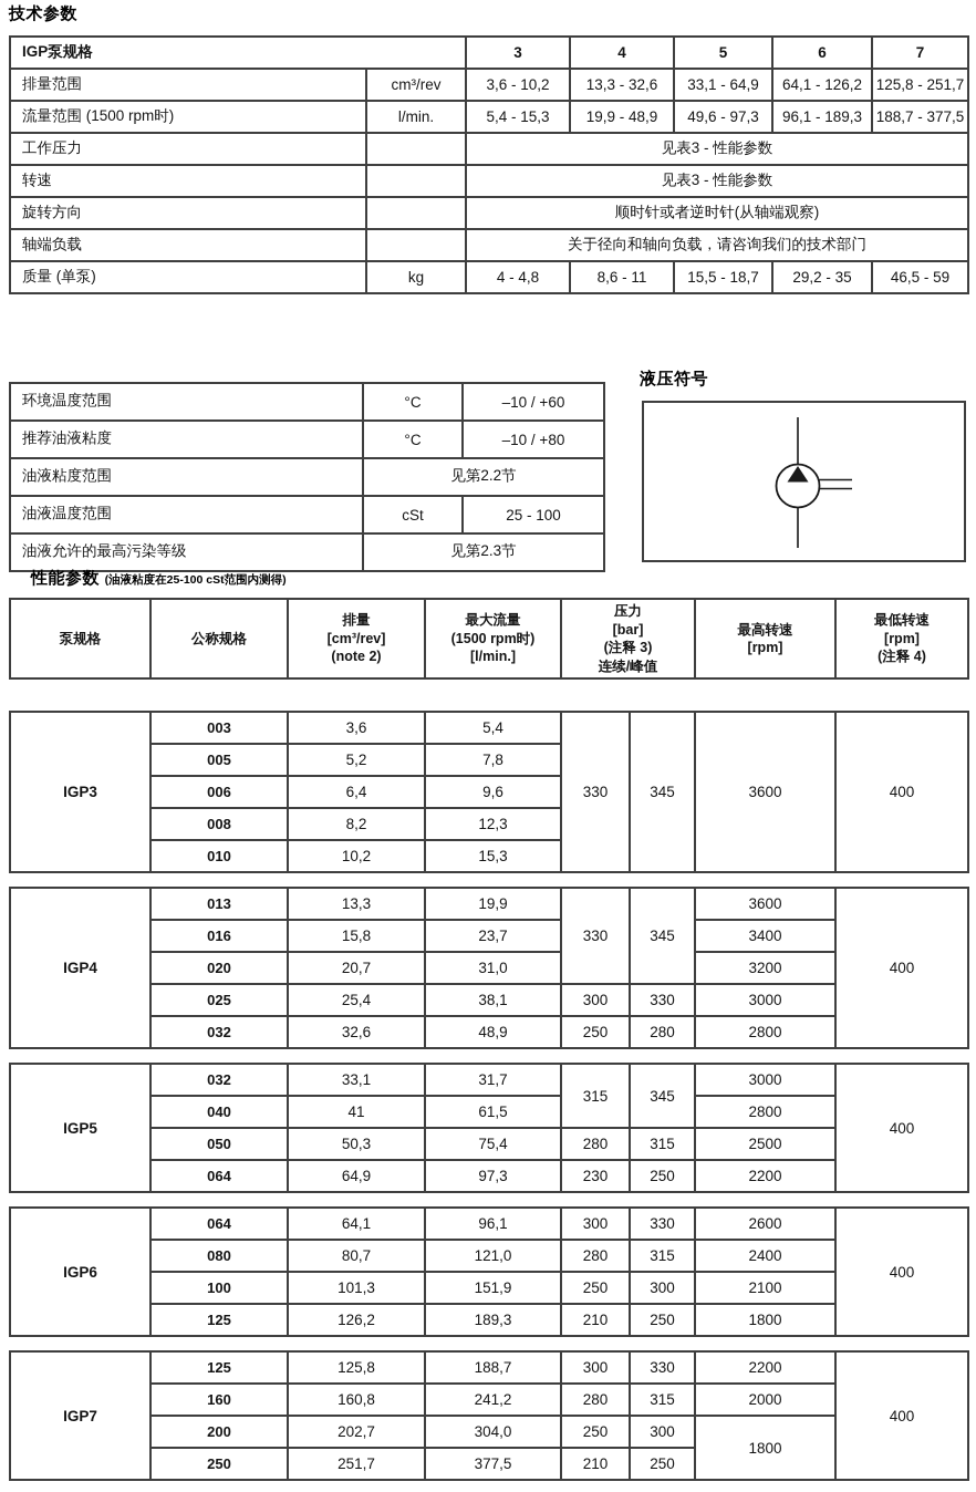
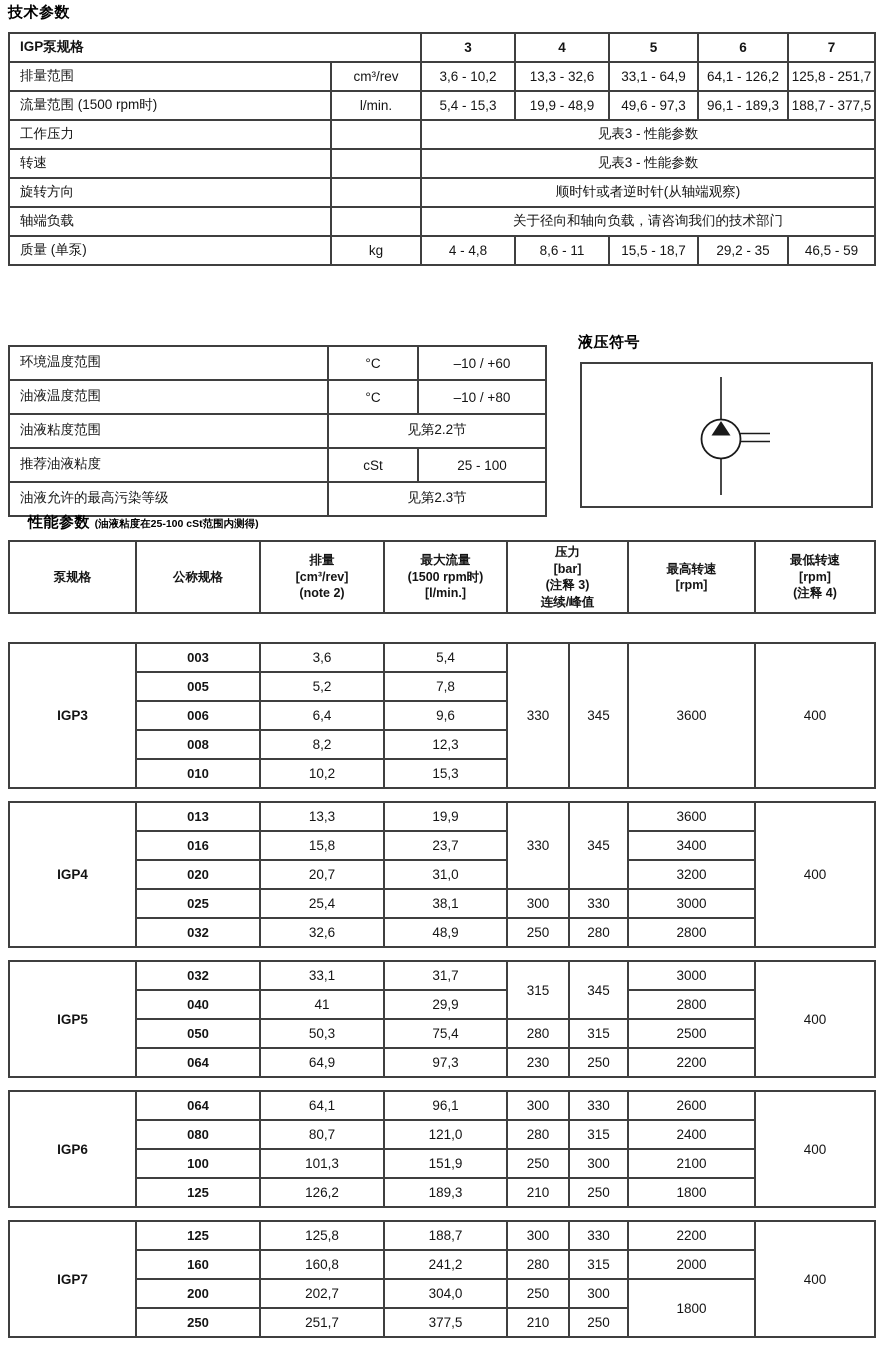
  技术参数
  IGP泵规格	3	4	5	6	7
  排量范围	cm³/rev	3,6 - 10,2	13,3 - 32,6	33,1 - 64,9	64,1 - 126,2	125,8 - 251,7
  流量范围 (1500 rpm时)	l/min.	5,4 - 15,3	19,9 - 48,9	49,6 - 97,3	96,1 - 189,3	188,7 - 377,5
  工作压力		见表3 - 性能参数
  转速		见表3 - 性能参数
  旋转方向		顺时针或者逆时针(从轴端观察)
  轴端负载		关于径向和轴向负载，请咨询我们的技术部门
  质量 (单泵)	kg	4 - 4,8	8,6 - 11	15,5 - 18,7	29,2 - 35	46,5 - 59
  环境温度范围	°C	–10 / +60
- 推荐油液粘度	°C	–10 / +80
+ 油液温度范围	°C	–10 / +80
  油液粘度范围	见第2.2节
- 油液温度范围	cSt	25 - 100
+ 推荐油液粘度	cSt	25 - 100
  油液允许的最高污染等级	见第2.3节
  液压符号
  性能参数 (油液粘度在25-100 cSt范围内测得)
  泵规格	公称规格	排量 [cm³/rev] (note 2)	最大流量 (1500 rpm时) [l/min.]	压力 [bar] (注释 3) 连续/峰值	最高转速 [rpm]	最低转速 [rpm] (注释 4)
  IGP3	003	3,6	5,4	330	345	3600	400
  005	5,2	7,8
  006	6,4	9,6
  008	8,2	12,3
  010	10,2	15,3
  IGP4	013	13,3	19,9	330	345	3600	400
  016	15,8	23,7	3400
  020	20,7	31,0	3200
  025	25,4	38,1	300	330	3000
  032	32,6	48,9	250	280	2800
  IGP5	032	33,1	31,7	315	345	3000	400
- 040	41	61,5	2800
+ 040	41	29,9	2800
  050	50,3	75,4	280	315	2500
  064	64,9	97,3	230	250	2200
  IGP6	064	64,1	96,1	300	330	2600	400
  080	80,7	121,0	280	315	2400
  100	101,3	151,9	250	300	2100
  125	126,2	189,3	210	250	1800
  IGP7	125	125,8	188,7	300	330	2200	400
  160	160,8	241,2	280	315	2000
  200	202,7	304,0	250	300	1800
  250	251,7	377,5	210	250
